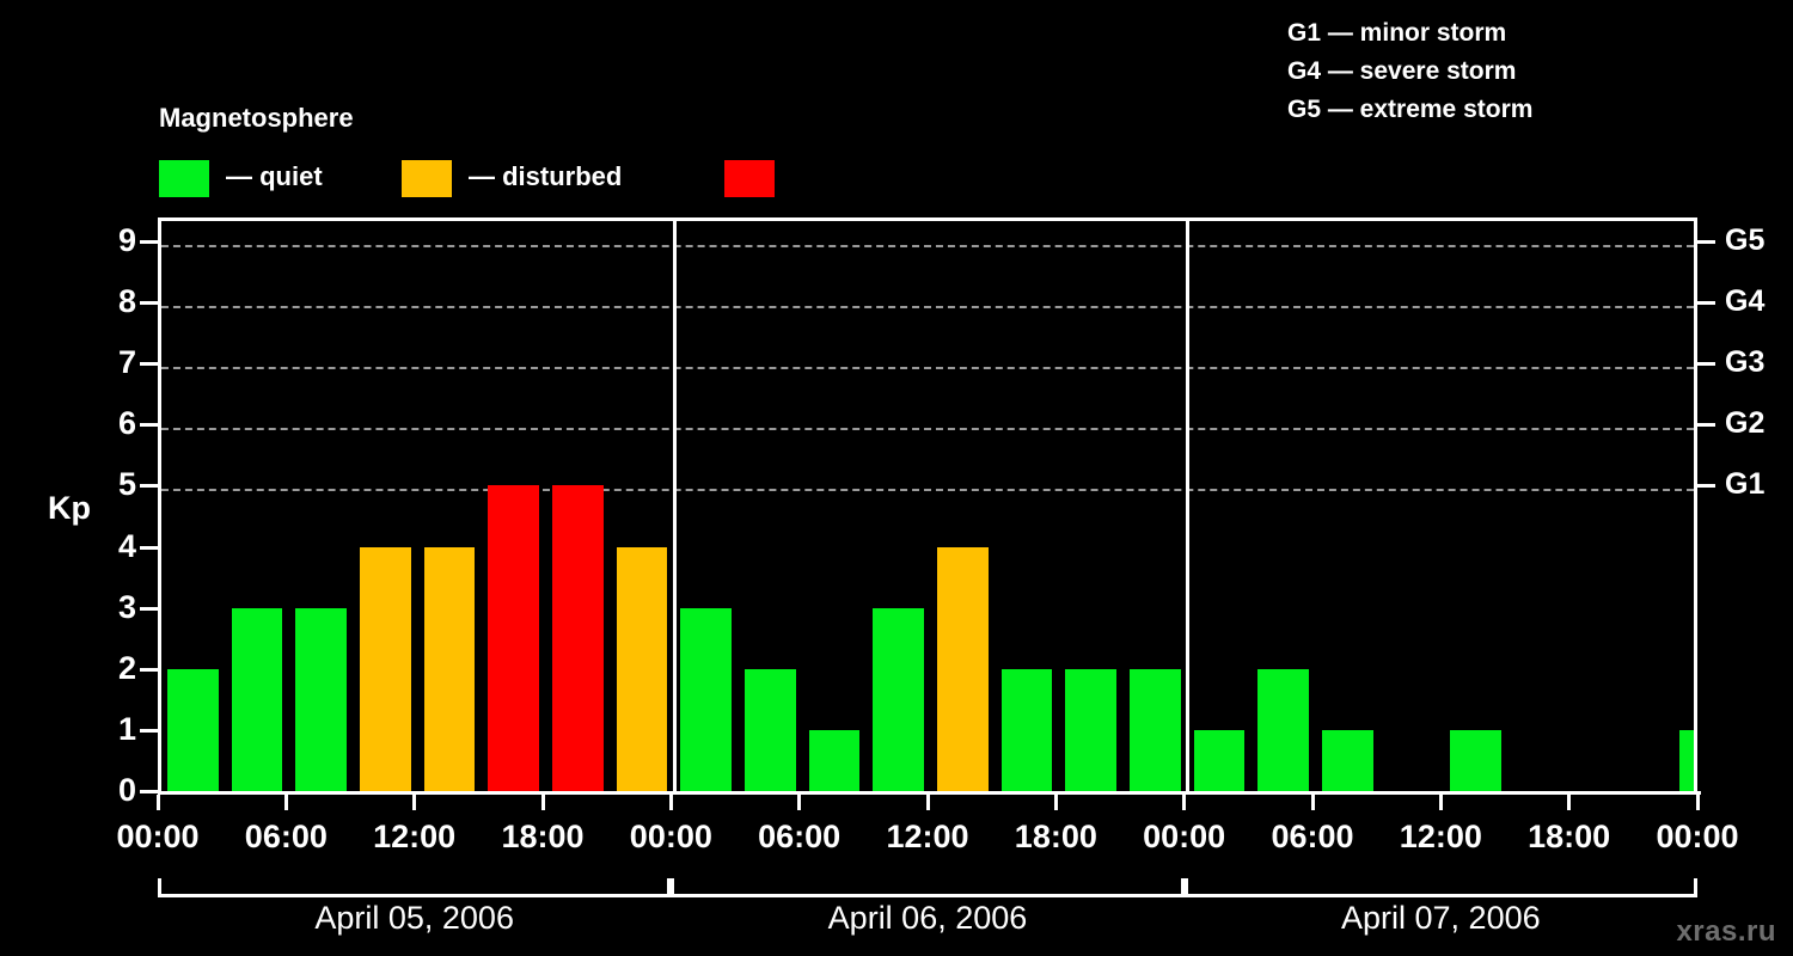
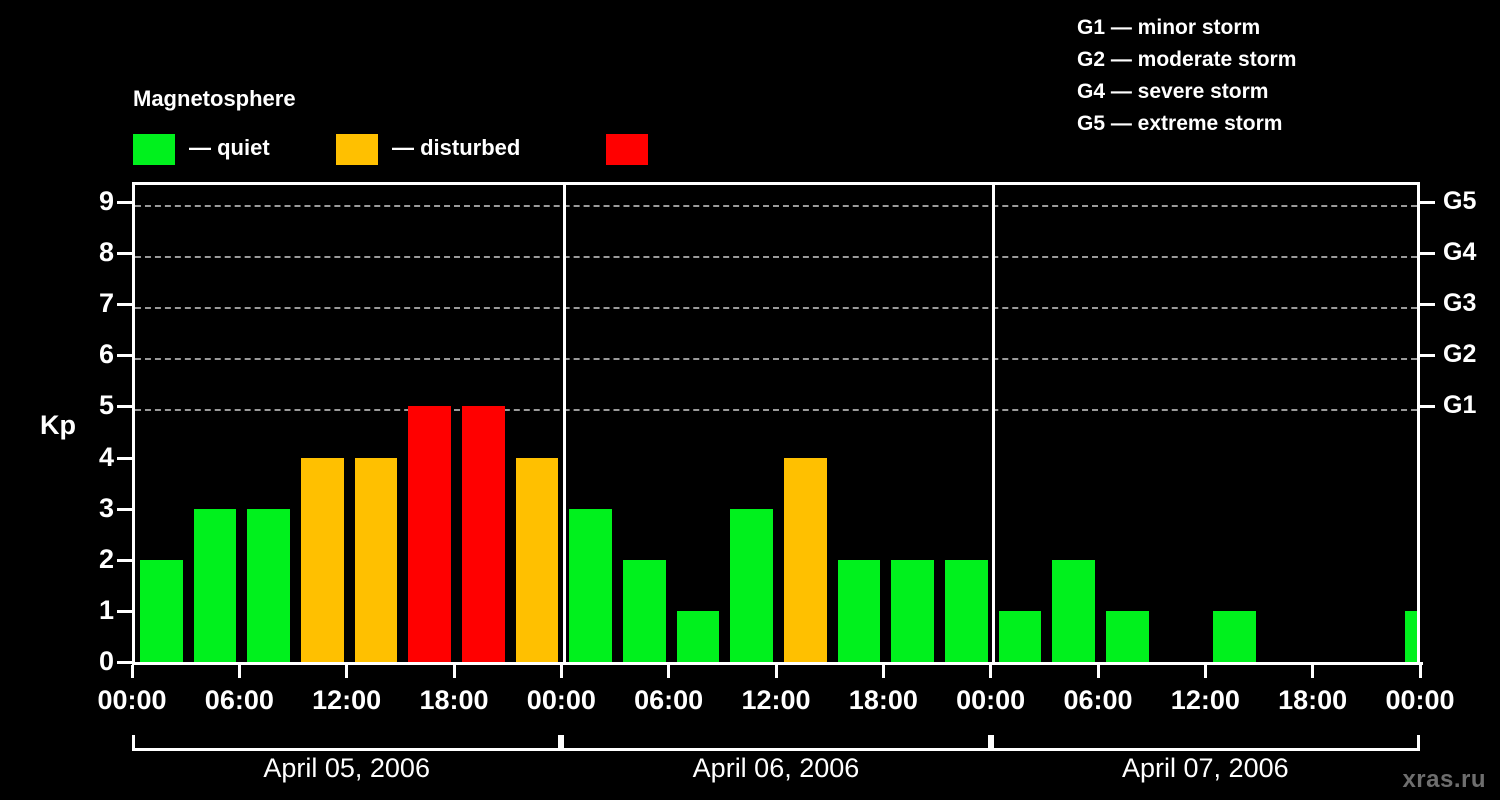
  Magnetosphere
  — quiet
  — disturbed
  G1 — minor storm
+ G2 — moderate storm
  G4 — severe storm
  G5 — extreme storm
  Kp
  0
  1
  2
  3
  4
  5
  6
  7
  8
  9
  G1
  G2
  G3
  G4
  G5
  00:00
  06:00
  12:00
  18:00
  00:00
  06:00
  12:00
  18:00
  00:00
  06:00
  12:00
  18:00
  00:00
  April 05, 2006
  April 06, 2006
  April 07, 2006
  xras.ru
